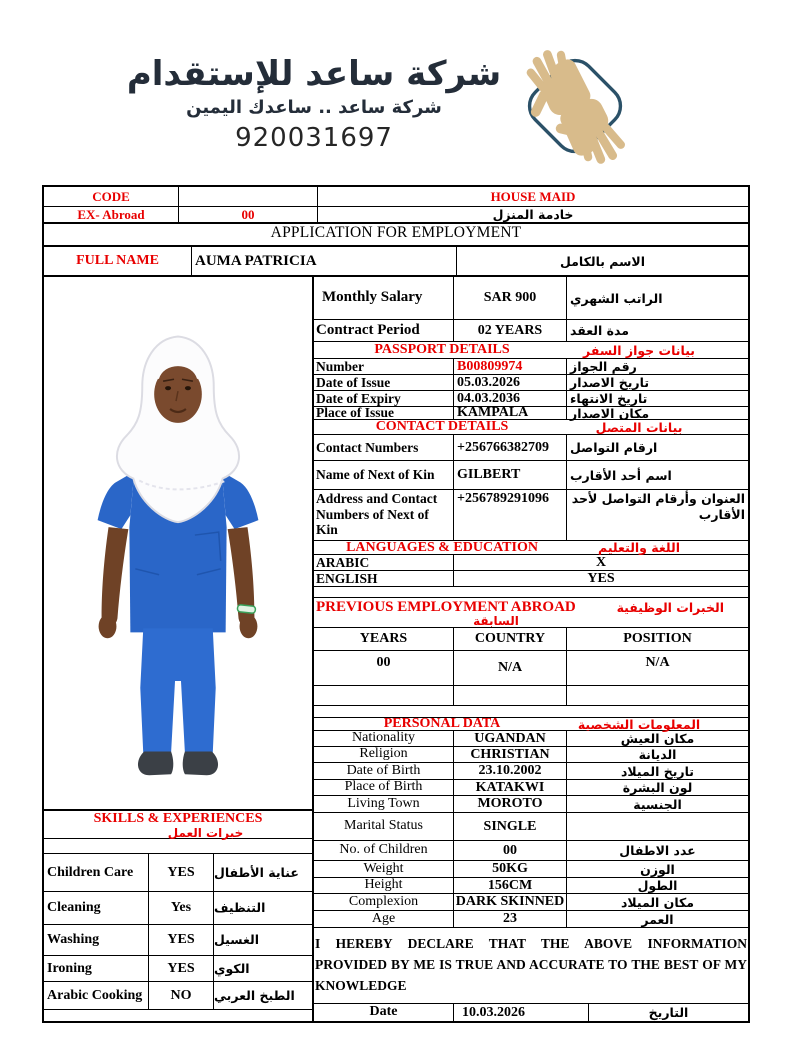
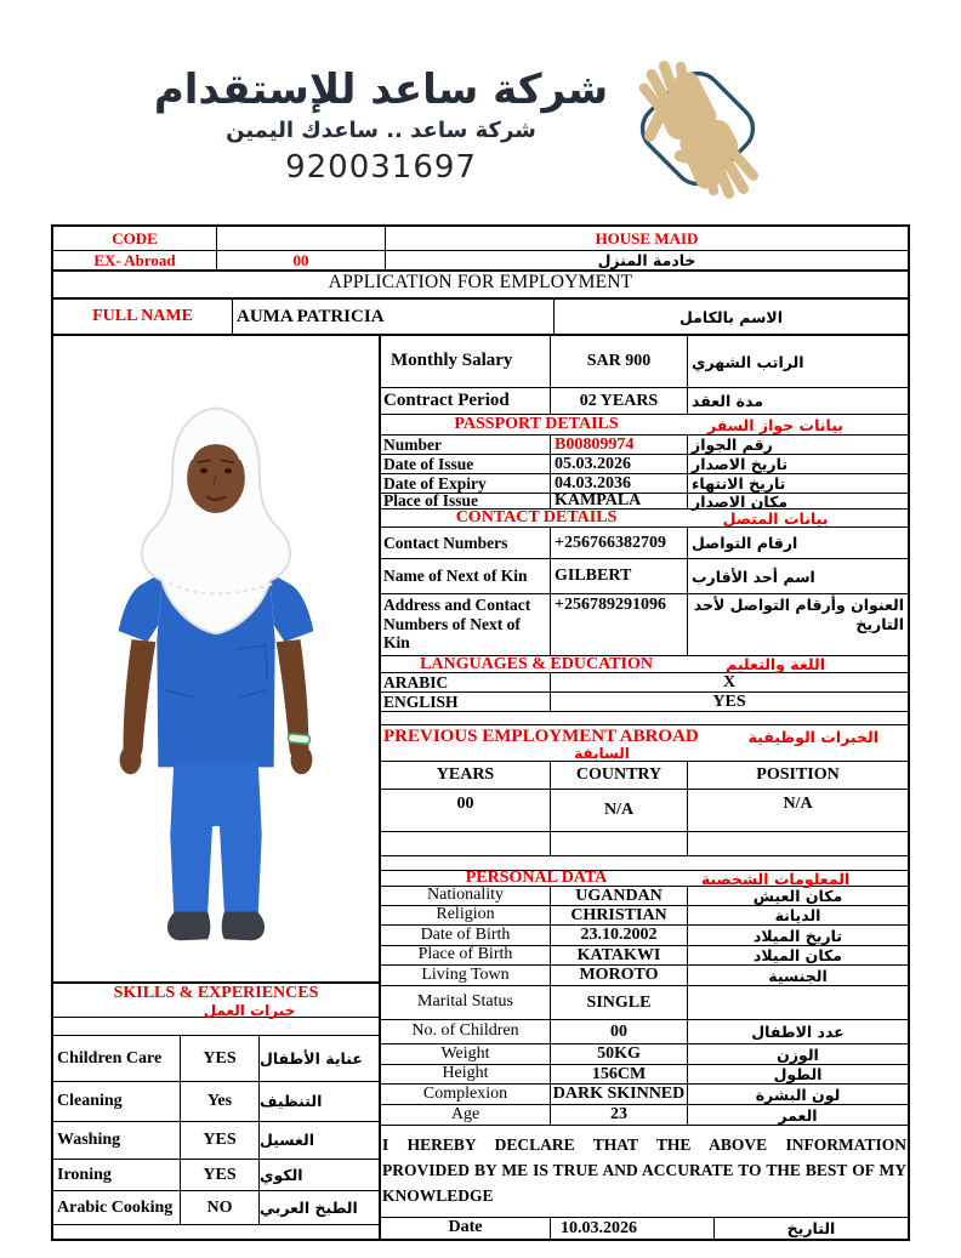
  شركة ساعد للإستقدام
  شركة ساعد .. ساعدك اليمين
  920031697
  CODE
  HOUSE MAID
  EX- Abroad
  00
  خادمة المنزل
  APPLICATION FOR EMPLOYMENT
  FULL NAME
  AUMA PATRICIA
  الاسم بالكامل
  SKILLS & EXPERIENCES
  خبرات العمل
  Children Care
  YES
  عناية الأطفال
  Cleaning
  Yes
  التنظيف
  Washing
  YES
  الغسيل
  Ironing
  YES
  الكوي
  Arabic Cooking
  NO
  الطبخ العربي
  Monthly Salary
  SAR 900
  الراتب الشهري
  Contract Period
  02 YEARS
  مدة العقد
  PASSPORT DETAILS
  بيانات جواز السفر
  Number
  B00809974
  رقم الجواز
  Date of Issue
  05.03.2026
  تاريخ الاصدار
  Date of Expiry
  04.03.2036
  تاريخ الانتهاء
  Place of Issue
  KAMPALA
  مكان الاصدار
  CONTACT DETAILS
  بيانات المتصل
  Contact Numbers
  +256766382709
  ارقام التواصل
  Name of Next of Kin
  GILBERT
  اسم أحد الأقارب
  Address and Contact Numbers of Next of Kin
  +256789291096
- العنوان وأرقام التواصل لأحد الأقارب
+ العنوان وأرقام التواصل لأحد التاريخ
  LANGUAGES & EDUCATION
  اللغة والتعليم
  ARABIC
  X
  ENGLISH
  YES
  PREVIOUS EMPLOYMENT ABROAD
  الخبرات الوظيفية
  السابقة
  YEARS
  COUNTRY
  POSITION
  00
  N/A
  N/A
  PERSONAL DATA
  المعلومات الشخصية
  Nationality
  UGANDAN
  مكان العيش
  Religion
  CHRISTIAN
  الديانة
  Date of Birth
  23.10.2002
  تاريخ الميلاد
  Place of Birth
  KATAKWI
- لون البشرة
+ مكان الميلاد
  Living Town
  MOROTO
  الجنسية
  Marital Status
  SINGLE
  No. of Children
  00
  عدد الاطفال
  Weight
  50KG
  الوزن
  Height
  156CM
  الطول
  Complexion
  DARK SKINNED
- مكان الميلاد
+ لون البشرة
  Age
  23
  العمر
  I HEREBY DECLARE THAT THE ABOVE INFORMATION PROVIDED BY ME IS TRUE AND ACCURATE TO THE BEST OF MY KNOWLEDGE
  Date
  10.03.2026
  التاريخ
